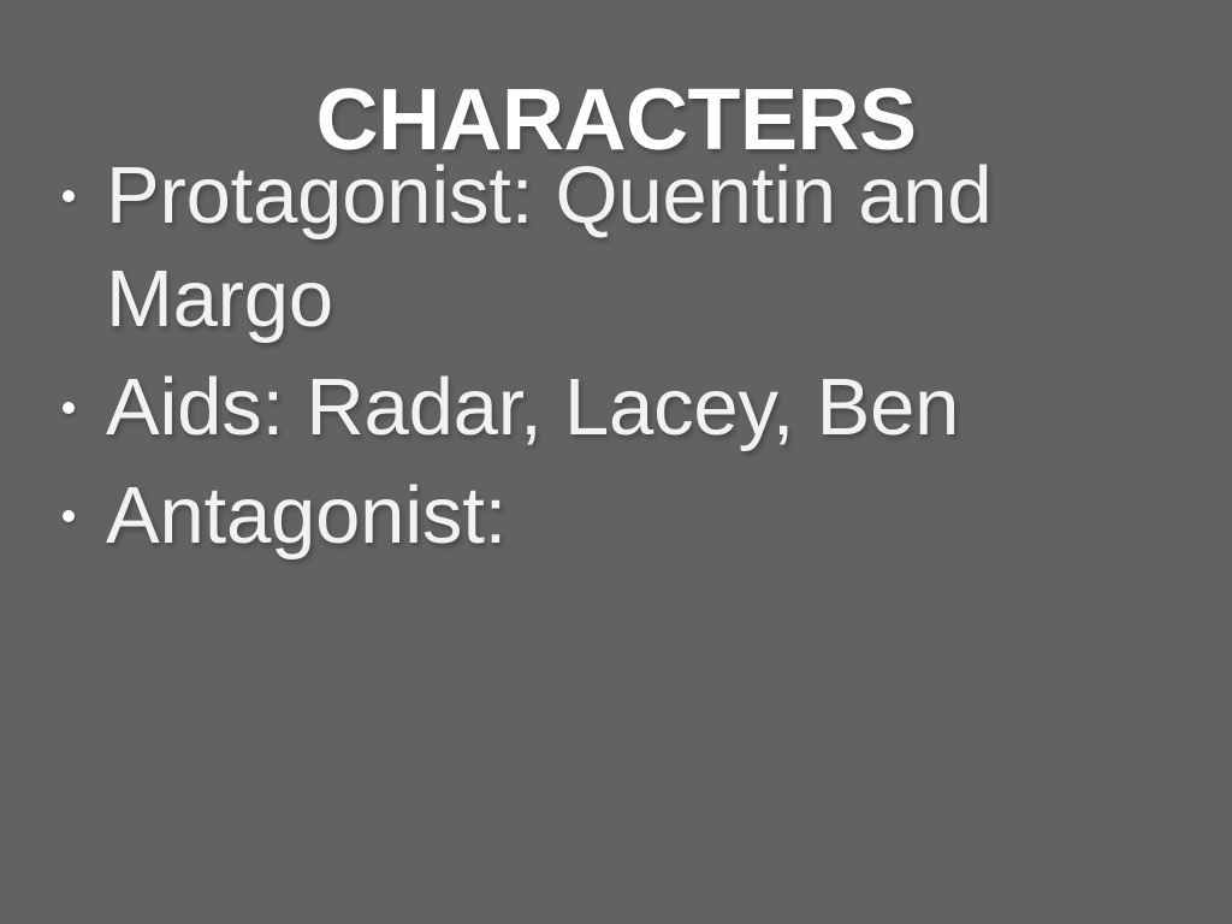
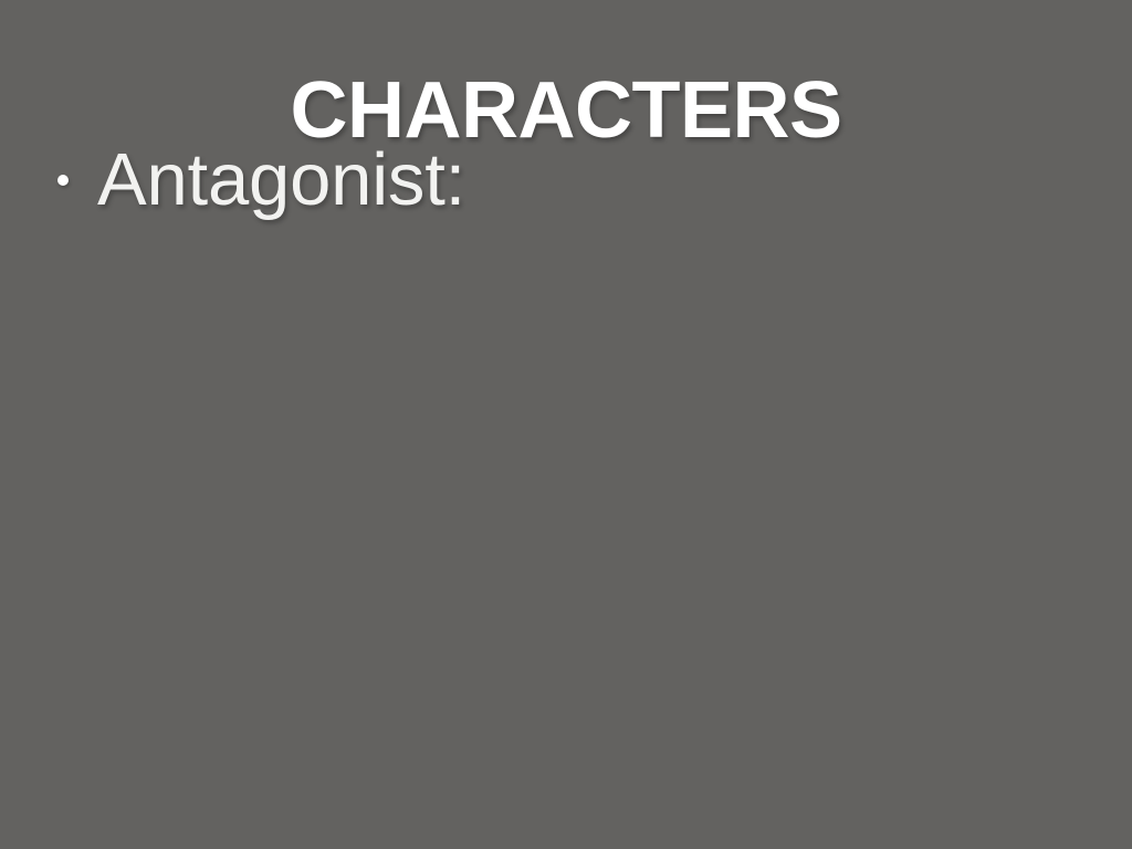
  CHARACTERS
- Protagonist: Quentin and Margo
- Aids: Radar, Lacey, Ben
  Antagonist:
